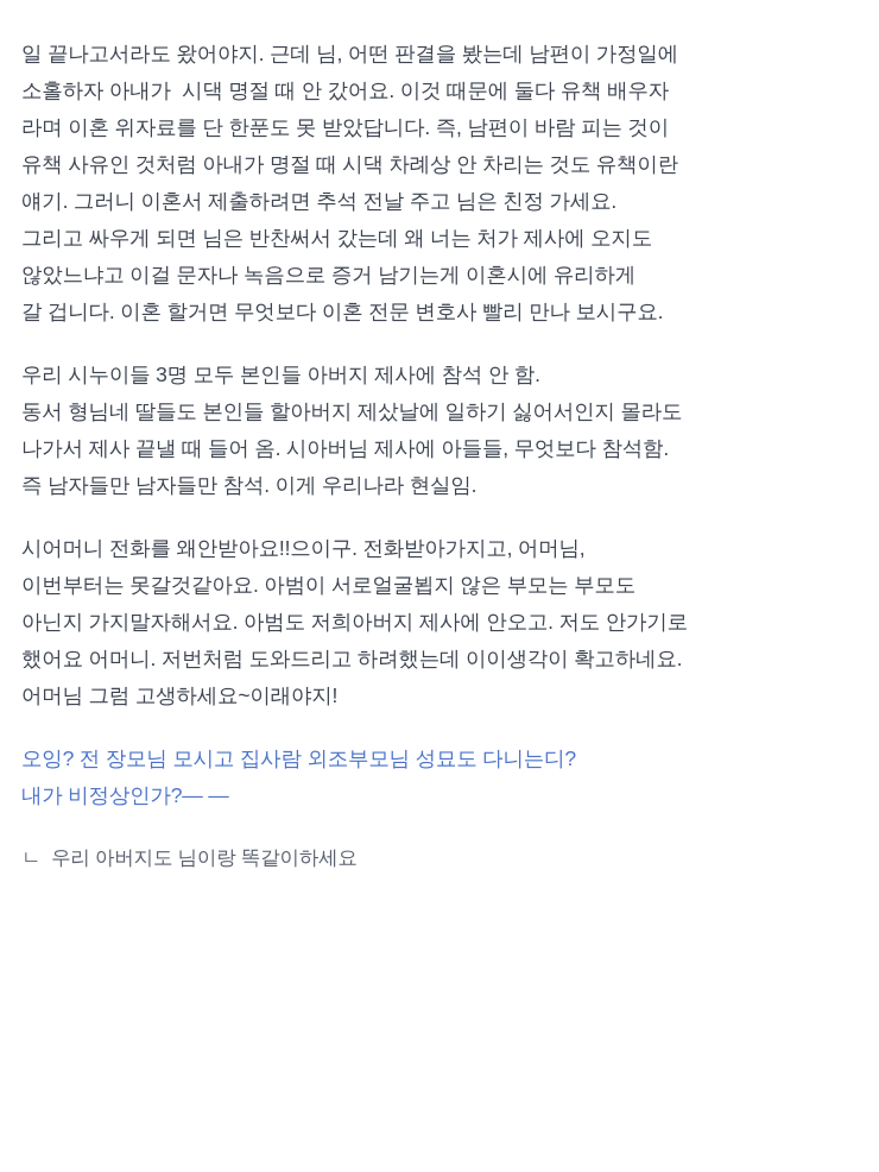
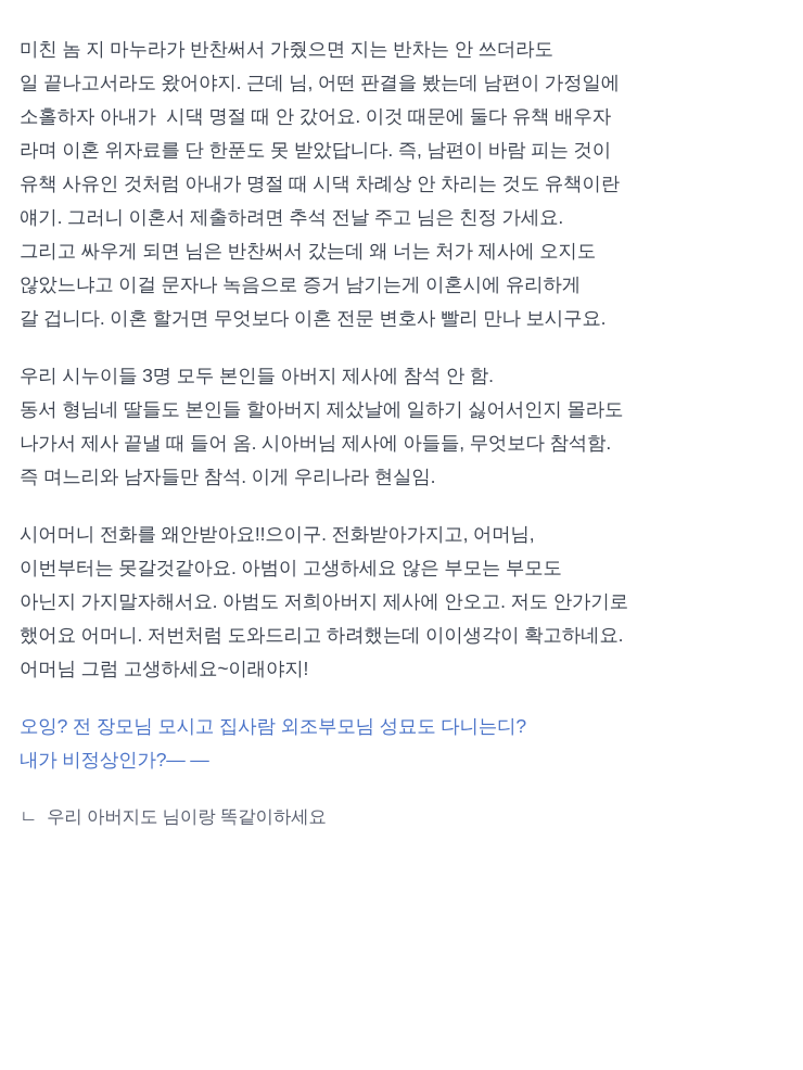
+ 미친 놈 지 마누라가 반찬써서 가줬으면 지는 반차는 안 쓰더라도
  일 끝나고서라도 왔어야지. 근데 님, 어떤 판결을 봤는데 남편이 가정일에
  소홀하자 아내가 시댁 명절 때 안 갔어요. 이것 때문에 둘다 유책 배우자
  라며 이혼 위자료를 단 한푼도 못 받았답니다. 즉, 남편이 바람 피는 것이
  유책 사유인 것처럼 아내가 명절 때 시댁 차례상 안 차리는 것도 유책이란
  얘기. 그러니 이혼서 제출하려면 추석 전날 주고 님은 친정 가세요.
  그리고 싸우게 되면 님은 반찬써서 갔는데 왜 너는 처가 제사에 오지도
  않았느냐고 이걸 문자나 녹음으로 증거 남기는게 이혼시에 유리하게
  갈 겁니다. 이혼 할거면 무엇보다 이혼 전문 변호사 빨리 만나 보시구요.
  우리 시누이들 3명 모두 본인들 아버지 제사에 참석 안 함.
  동서 형님네 딸들도 본인들 할아버지 제샀날에 일하기 싫어서인지 몰라도
  나가서 제사 끝낼 때 들어 옴. 시아버님 제사에 아들들, 무엇보다 참석함.
- 즉 남자들만 남자들만 참석. 이게 우리나라 현실임.
+ 즉 며느리와 남자들만 참석. 이게 우리나라 현실임.
  시어머니 전화를 왜안받아요!!으이구. 전화받아가지고, 어머님,
- 이번부터는 못갈것같아요. 아범이 서로얼굴뵙지 않은 부모는 부모도
+ 이번부터는 못갈것같아요. 아범이 고생하세요 않은 부모는 부모도
  아닌지 가지말자해서요. 아범도 저희아버지 제사에 안오고. 저도 안가기로
  했어요 어머니. 저번처럼 도와드리고 하려했는데 이이생각이 확고하네요.
  어머님 그럼 고생하세요~이래야지!
  오잉? 전 장모님 모시고 집사람 외조부모님 성묘도 다니는디?
  내가 비정상인가?— —
  ㄴ 우리 아버지도 님이랑 똑같이하세요
